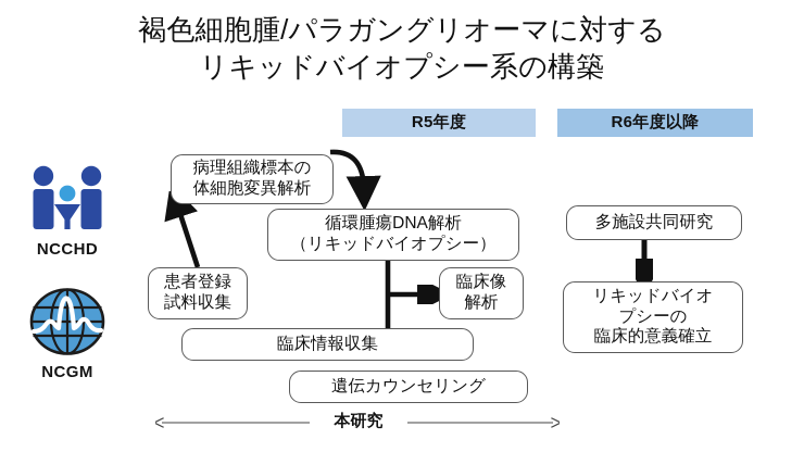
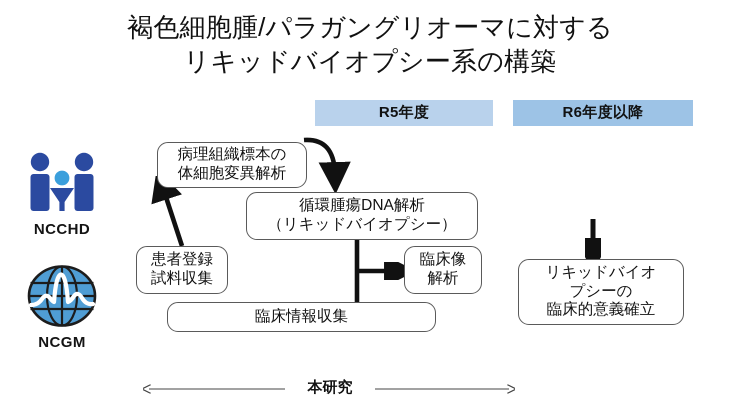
  褐色細胞腫/パラガングリオーマに対する
  リキッドバイオプシー系の構築
  R5年度
  R6年度以降
  NCCHD
  NCGM
  病理組織標本の
  体細胞変異解析
  循環腫瘍DNA解析
  （リキッドバイオプシー）
  患者登録
  試料収集
  臨床像
  解析
  臨床情報収集
- 遺伝カウンセリング
- 多施設共同研究
  リキッドバイオ
  プシーの
  臨床的意義確立
  本研究
